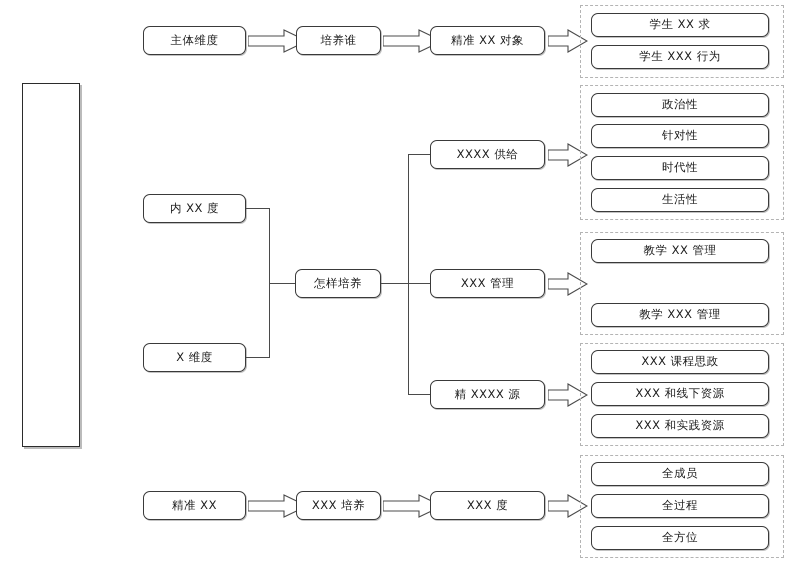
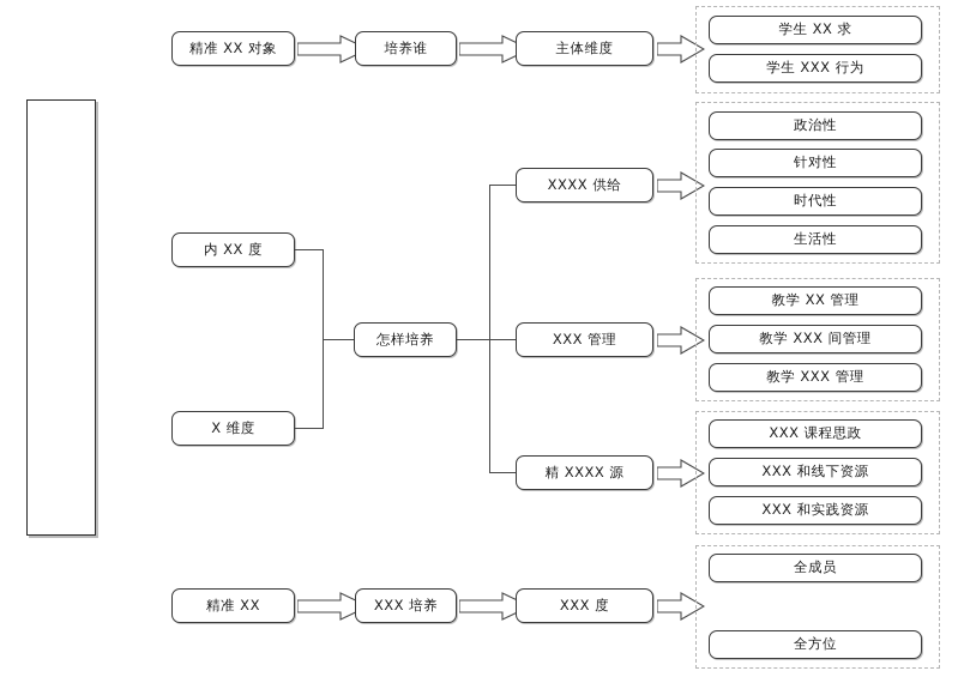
- 主体维度
+ 精准 XX 对象
  培养谁
- 精准 XX 对象
+ 主体维度
  学生 XX 求
  学生 XXX 行为
  内 XX 度
  X 维度
  怎样培养
  XXXX 供给
  政治性
  针对性
  时代性
  生活性
  XXX 管理
  教学 XX 管理
+ 教学 XXX 间管理
  教学 XXX 管理
  精 XXXX 源
  XXX 课程思政
  XXX 和线下资源
  XXX 和实践资源
  精准 XX
  XXX 培养
  XXX 度
  全成员
- 全过程
  全方位
